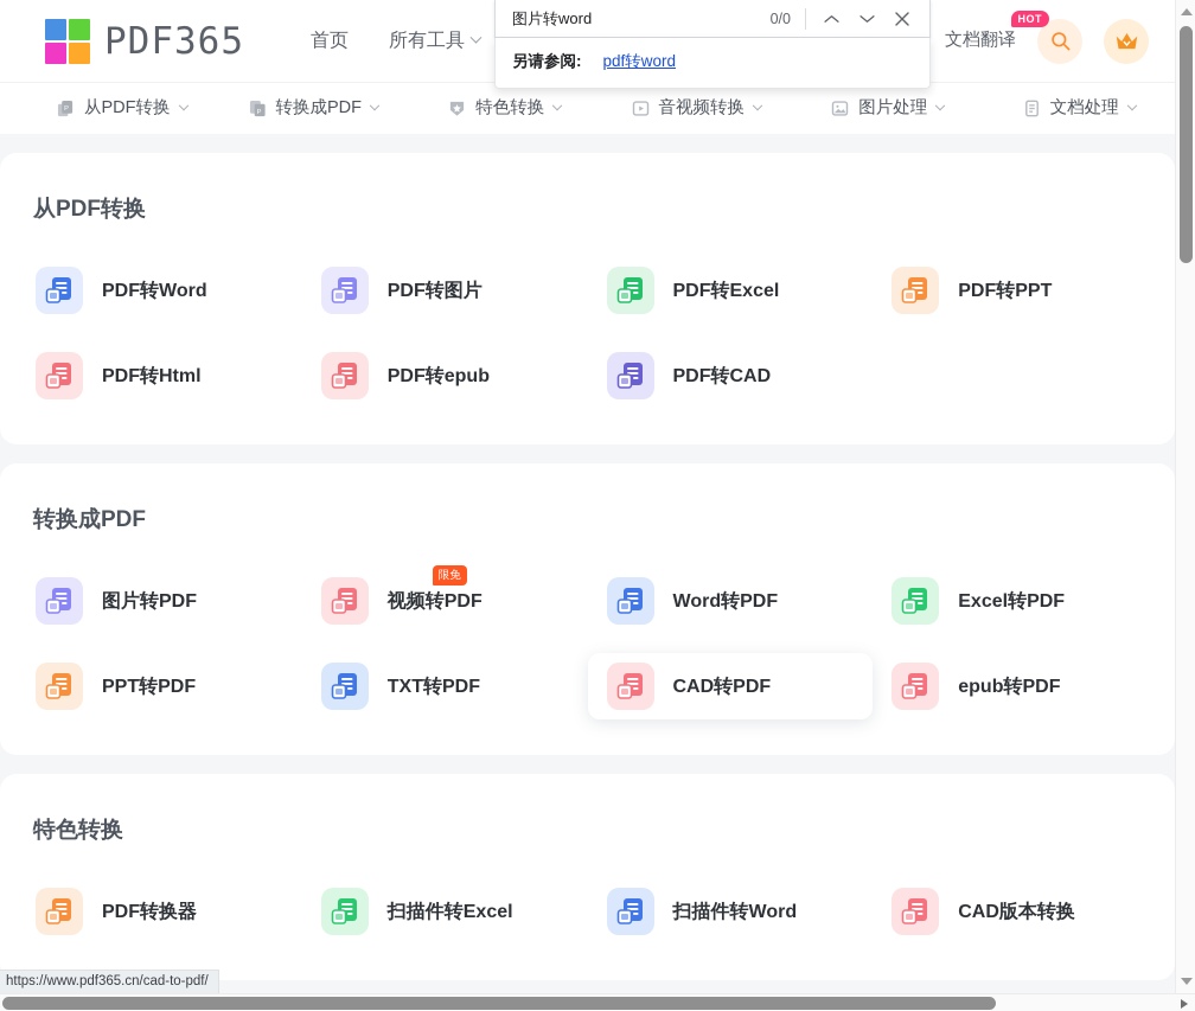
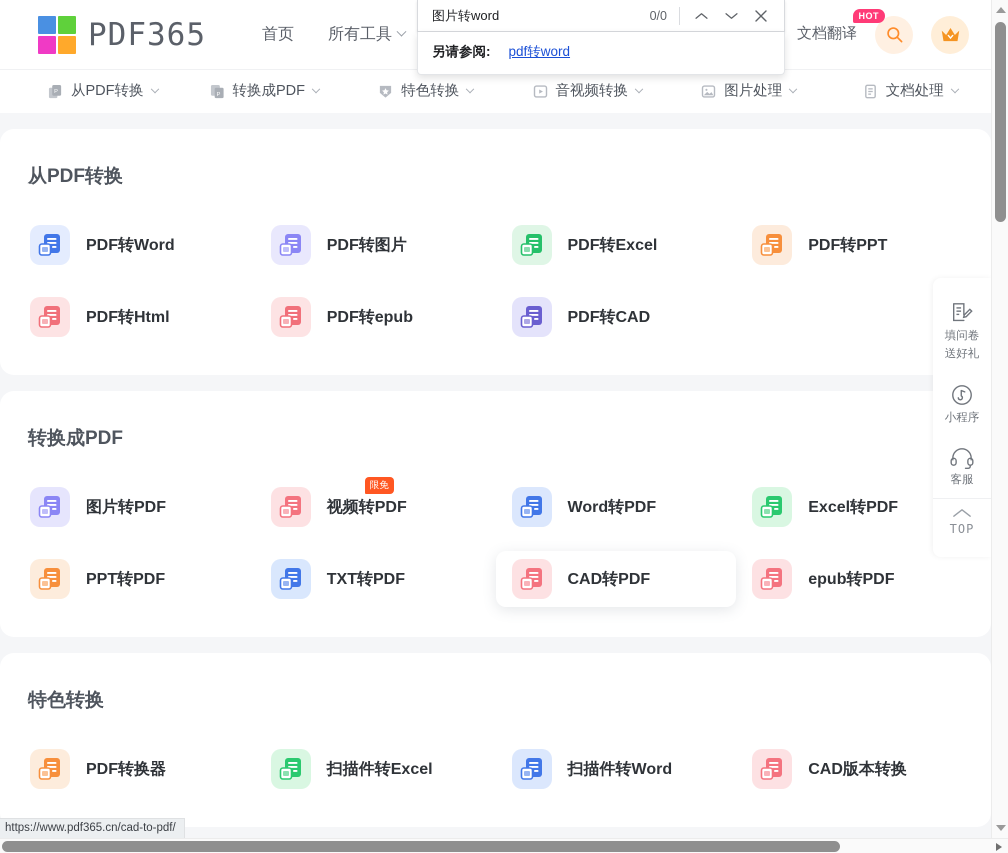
  PDF365
  首页
  所有工具
  文档翻译
  HOT
  从PDF转换
  转换成PDF
  特色转换
  音视频转换
  图片处理
  文档处理
  从PDF转换
  PDF转Word
  PDF转图片
  PDF转Excel
  PDF转PPT
  PDF转Html
  PDF转epub
  PDF转CAD
  转换成PDF
  图片转PDF
  视频转PDF
  限免
  Word转PDF
  Excel转PDF
  PPT转PDF
  TXT转PDF
  CAD转PDF
  epub转PDF
  特色转换
  PDF转换器
  扫描件转Excel
  扫描件转Word
  CAD版本转换
+ 填问卷
+ 送好礼
+ 小程序
+ 客服
+ TOP
  图片转word
  0/0
  另请参阅:
  pdf转word
  https://www.pdf365.cn/cad-to-pdf/
